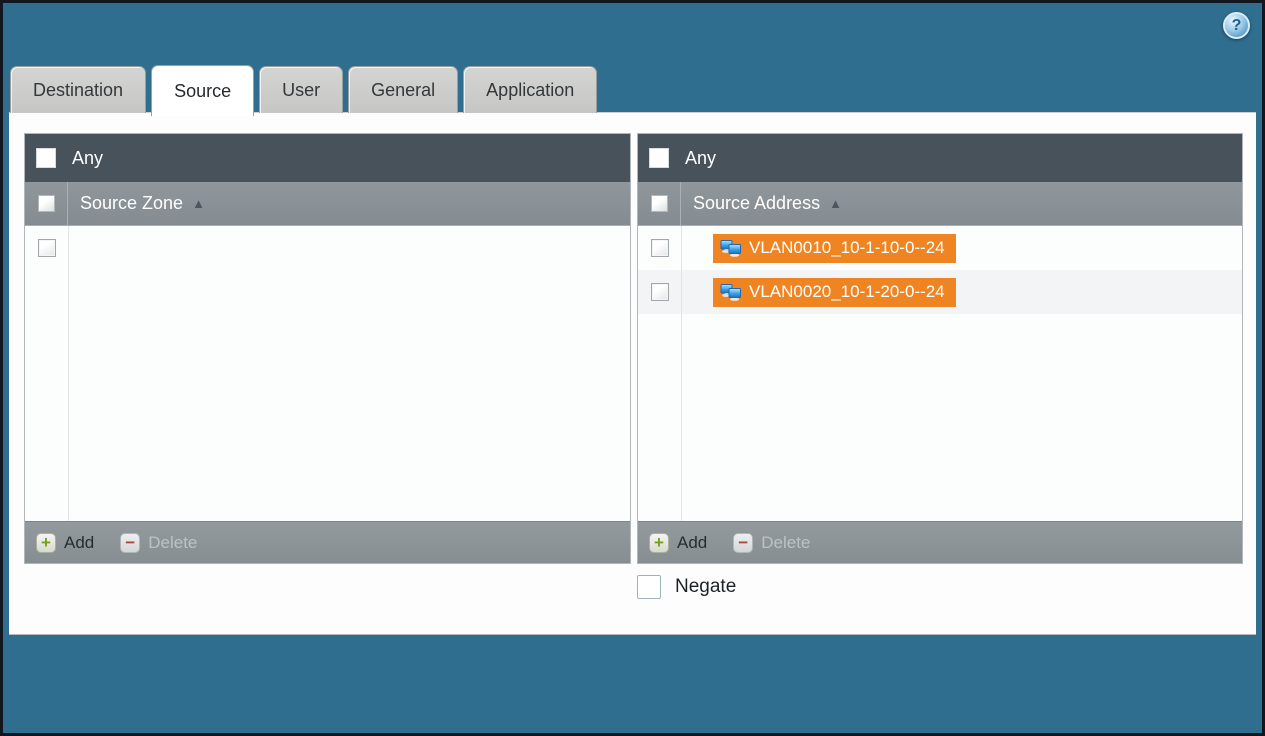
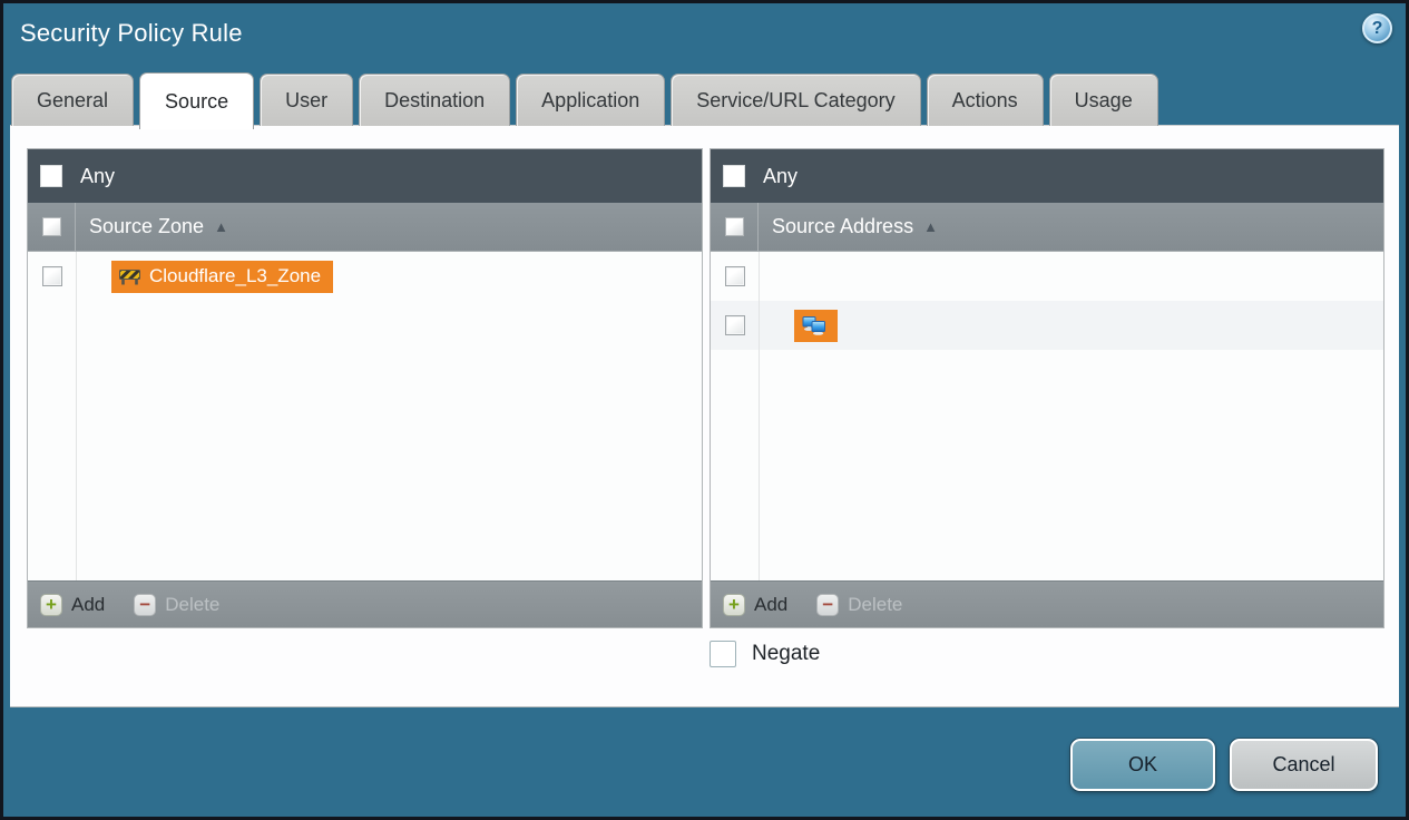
+ Security Policy Rule
  ?
- Destination
+ General
  Source
  User
- General
+ Destination
  Application
+ Service/URL Category
+ Actions
+ Usage
  Any
  Source Zone
  ▲
+ Cloudflare_L3_Zone
  +
  Add
  −
  Delete
  Any
  Source Address
  ▲
- VLAN0010_10-1-10-0--24
- VLAN0020_10-1-20-0--24
  +
  Add
  −
  Delete
  Negate
+ OK
+ Cancel
